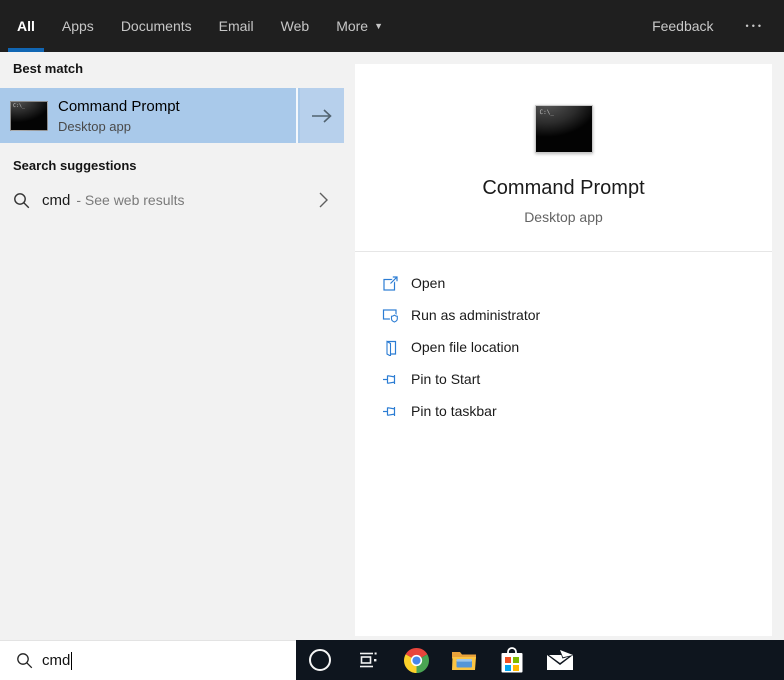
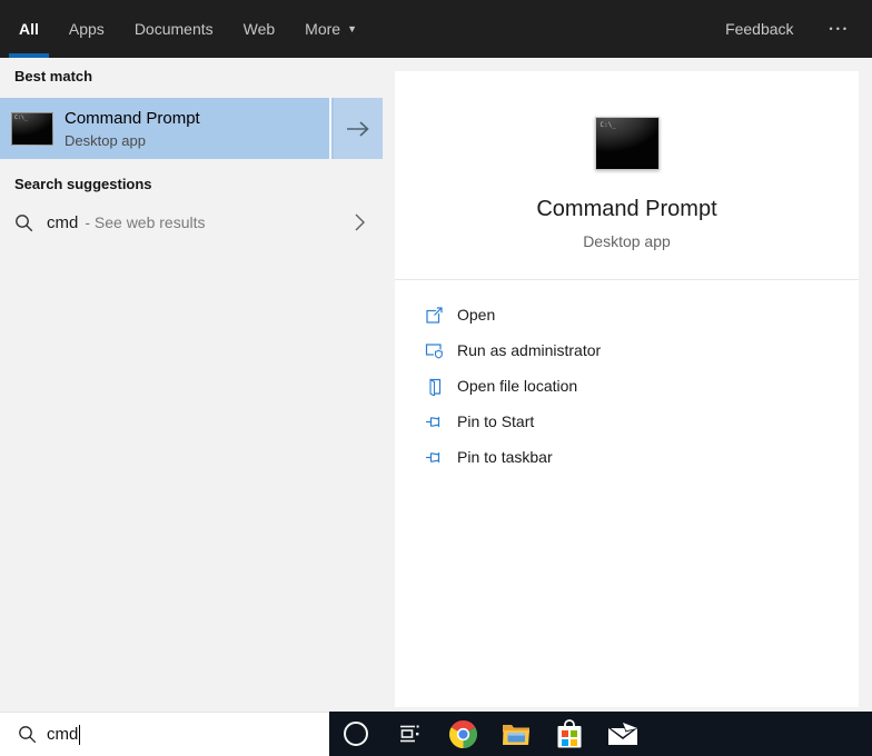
  All
  Apps
  Documents
- Email
  Web
  More
  ▼
  Feedback
  •••
  Best match
  Command Prompt
  Desktop app
  Search suggestions
  cmd
  - See web results
  Command Prompt
  Desktop app
  Open
  Run as administrator
  Open file location
  Pin to Start
  Pin to taskbar
  cmd
